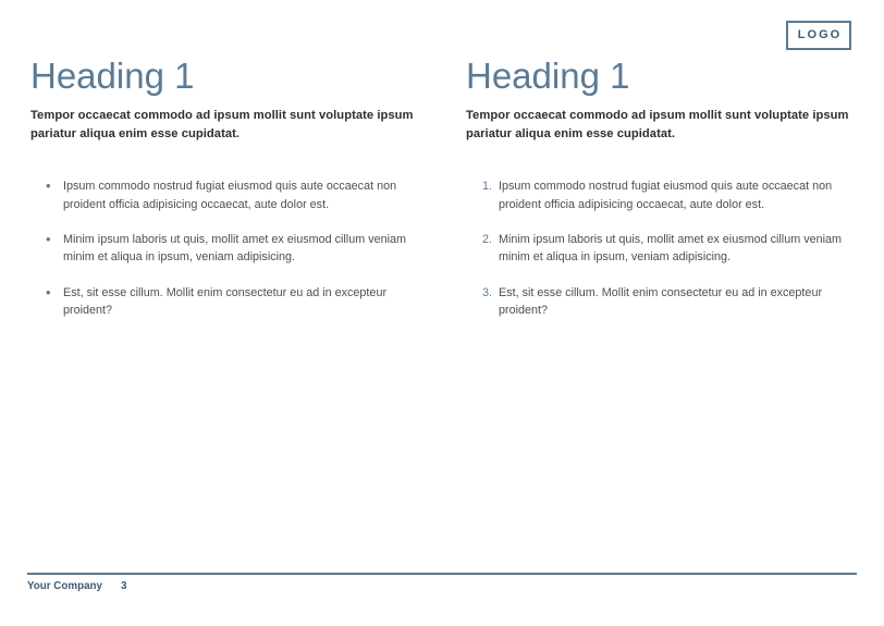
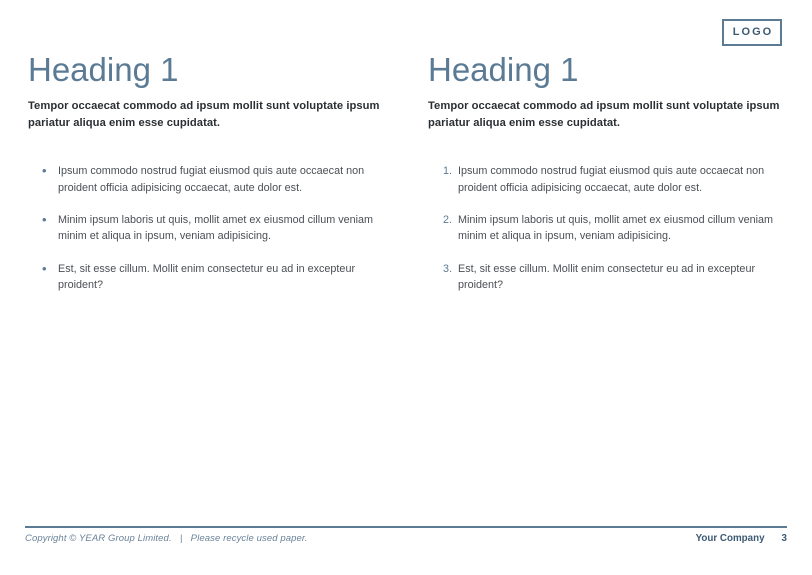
  LOGO
  Heading 1
  Tempor occaecat commodo ad ipsum mollit sunt voluptate ipsum pariatur aliqua enim esse cupidatat.
  •
  Ipsum commodo nostrud fugiat eiusmod quis aute occaecat non proident officia adipisicing occaecat, aute dolor est.
  •
  Minim ipsum laboris ut quis, mollit amet ex eiusmod cillum veniam minim et aliqua in ipsum, veniam adipisicing.
  •
  Est, sit esse cillum. Mollit enim consectetur eu ad in excepteur proident?
  Heading 1
  Tempor occaecat commodo ad ipsum mollit sunt voluptate ipsum pariatur aliqua enim esse cupidatat.
  1.
  Ipsum commodo nostrud fugiat eiusmod quis aute occaecat non proident officia adipisicing occaecat, aute dolor est.
  2.
  Minim ipsum laboris ut quis, mollit amet ex eiusmod cillum veniam minim et aliqua in ipsum, veniam adipisicing.
  3.
  Est, sit esse cillum. Mollit enim consectetur eu ad in excepteur proident?
+ Copyright © YEAR Group Limited. | Please recycle used paper.
  Your Company
  3
